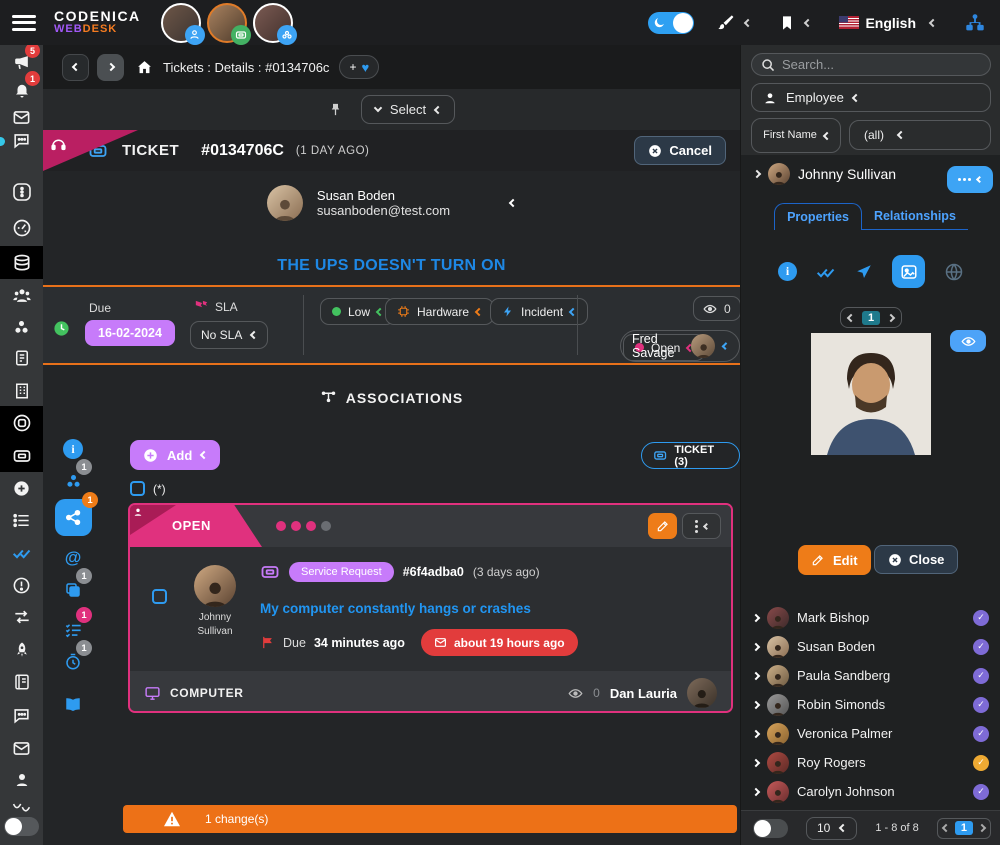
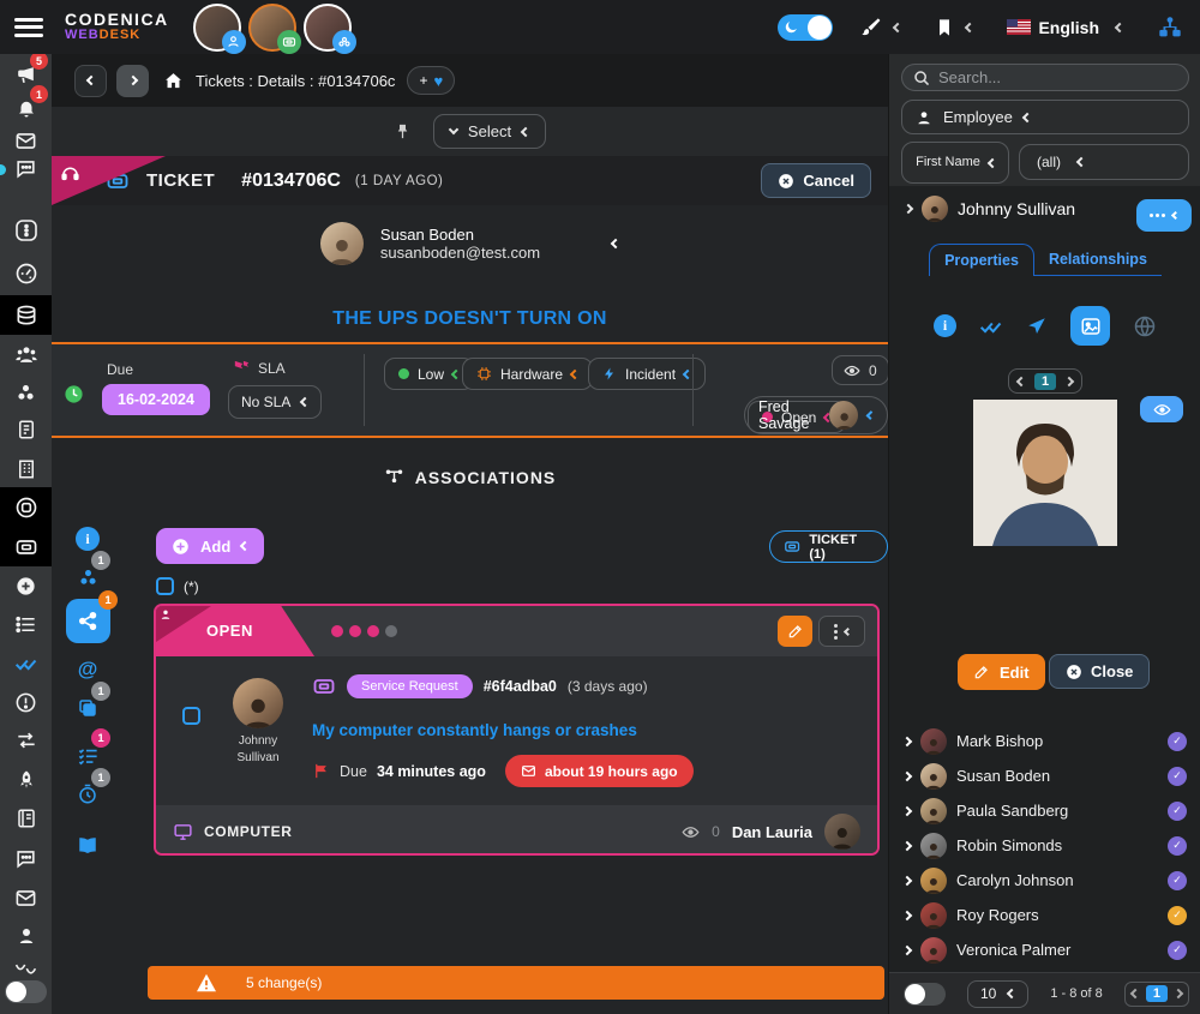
  CODENICA
  WEBDESK
  English
  5
  1
  Tickets : Details : #0134706c
  +
  ♥
  Select
  TICKET
  #0134706C
  (1 DAY AGO)
  Cancel
  Susan Boden
  susanboden@test.com
  THE UPS DOESN'T TURN ON
  Due
  16-02-2024
  SLA
  No SLA
  Low
  Hardware
  Incident
  Open
  0
  Fred Savage
  ASSOCIATIONS
  Add
- TICKET (3)
+ TICKET (1)
  (*)
  OPEN
  Johnny
  Sullivan
  Service Request
  #6f4adba0
  (3 days ago)
  My computer constantly hangs or crashes
  Due
  34 minutes ago
  about 19 hours ago
  COMPUTER
  0
  Dan Lauria
  i
  1
  1
  @
  1
  1
  1
- 1 change(s)
+ 5 change(s)
  Search...
  Employee
  First Name
  (all)
  Johnny Sullivan
  Properties
  Relationships
  i
  1
  Edit
  Close
  Mark Bishop
  ✓
  Susan Boden
  ✓
  Paula Sandberg
  ✓
  Robin Simonds
  ✓
- Veronica Palmer
+ Carolyn Johnson
  ✓
  Roy Rogers
  ✓
- Carolyn Johnson
+ Veronica Palmer
  ✓
  10
  1 - 8 of 8
  1
